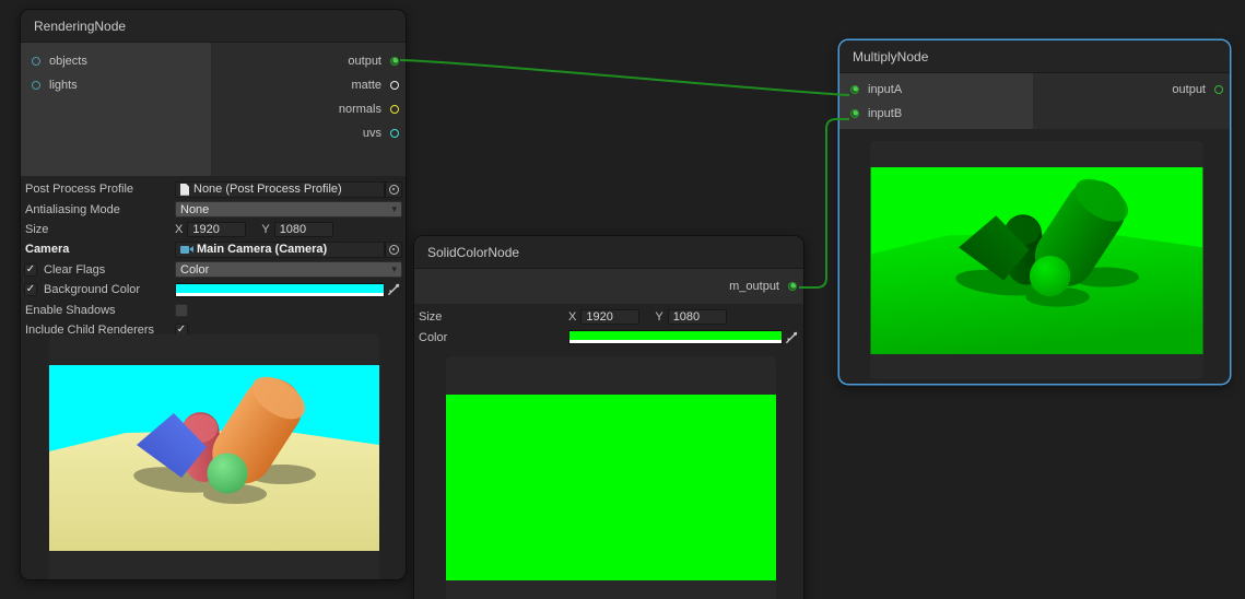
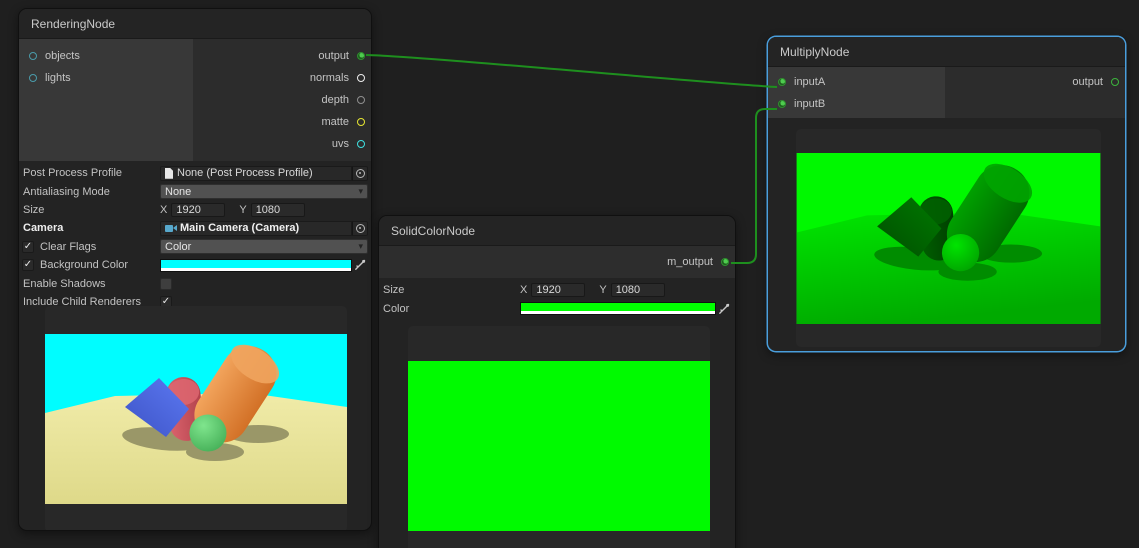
  RenderingNode
  objects
  lights
  output
- matte
+ normals
+ depth
- normals
+ matte
  uvs
  Post Process Profile
  None (Post Process Profile)
  Antialiasing Mode
  None
  ▾
  Size
  X
  1920
  Y
  1080
  Camera
  Main Camera (Camera)
  ✓
  Clear Flags
  Color
  ▾
  ✓
  Background Color
  Enable Shadows
  Include Child Renderers
  ✓
  SolidColorNode
  m_output
  Size
  X
  1920
  Y
  1080
  Color
  MultiplyNode
  inputA
  inputB
  output
